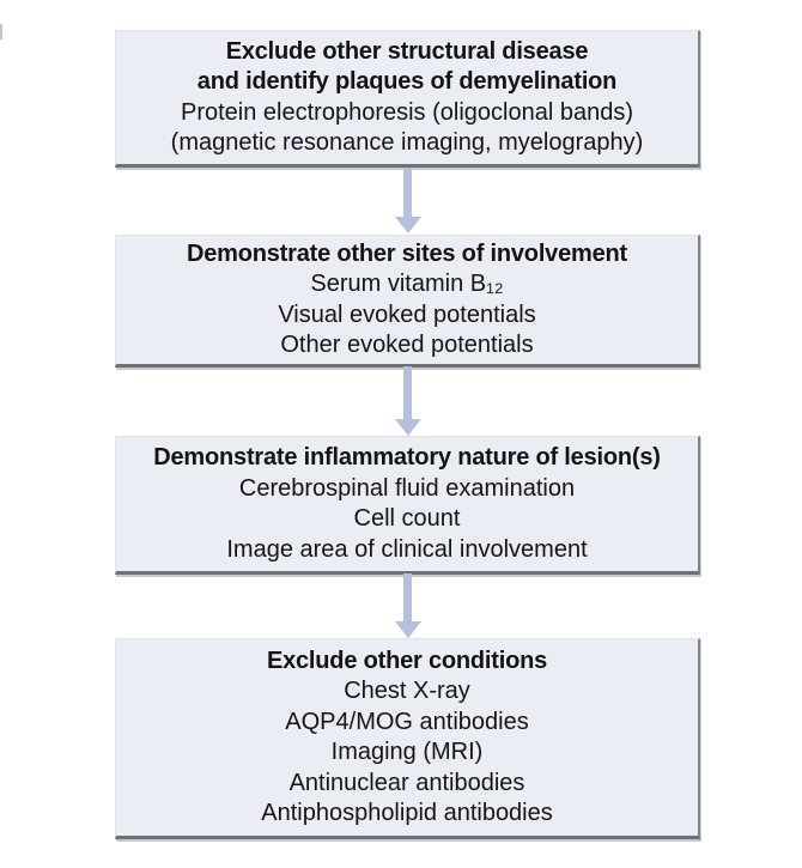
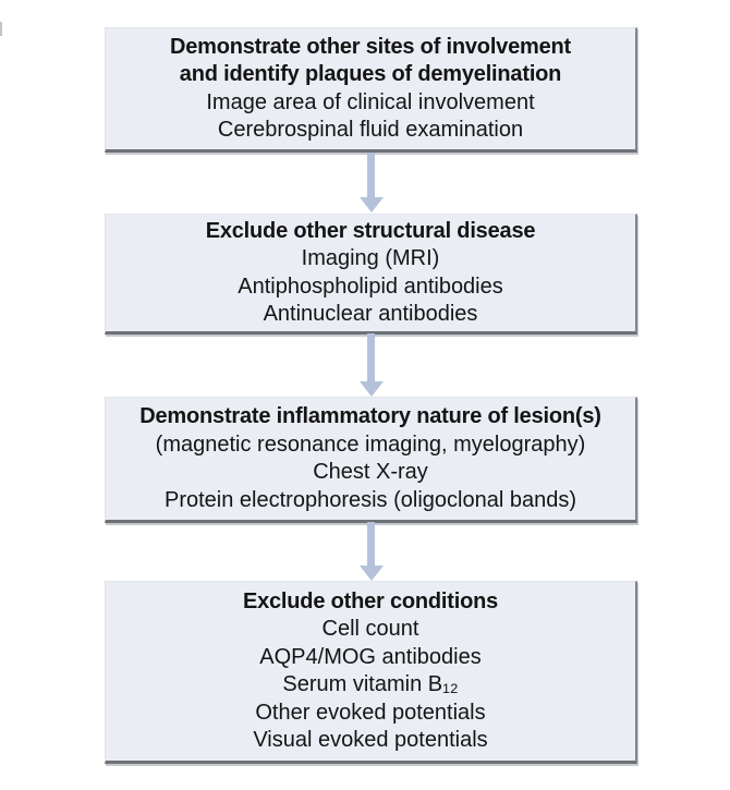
- Exclude other structural disease
+ Demonstrate other sites of involvement
  and identify plaques of demyelination
- Protein electrophoresis (oligoclonal bands)
+ Image area of clinical involvement
- (magnetic resonance imaging, myelography)
+ Cerebrospinal fluid examination
- Demonstrate other sites of involvement
+ Exclude other structural disease
- Serum vitamin B₁₂
+ Imaging (MRI)
- Visual evoked potentials
+ Antiphospholipid antibodies
- Other evoked potentials
+ Antinuclear antibodies
  Demonstrate inflammatory nature of lesion(s)
- Cerebrospinal fluid examination
+ (magnetic resonance imaging, myelography)
- Cell count
+ Chest X-ray
- Image area of clinical involvement
+ Protein electrophoresis (oligoclonal bands)
  Exclude other conditions
- Chest X-ray
+ Cell count
  AQP4/MOG antibodies
- Imaging (MRI)
+ Serum vitamin B₁₂
- Antinuclear antibodies
+ Other evoked potentials
- Antiphospholipid antibodies
+ Visual evoked potentials
